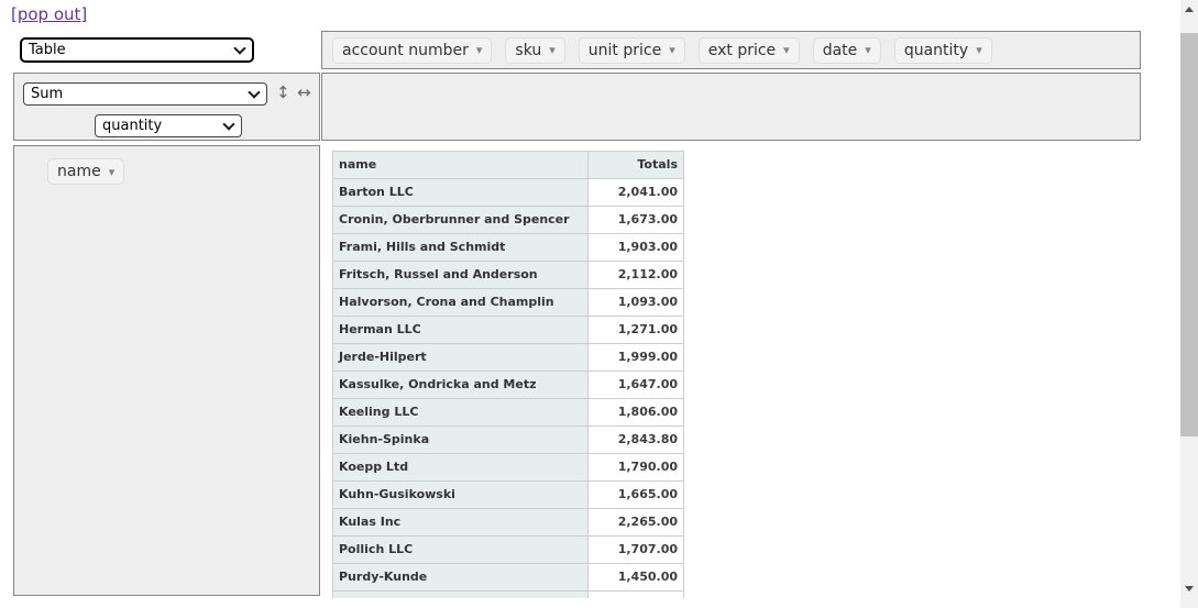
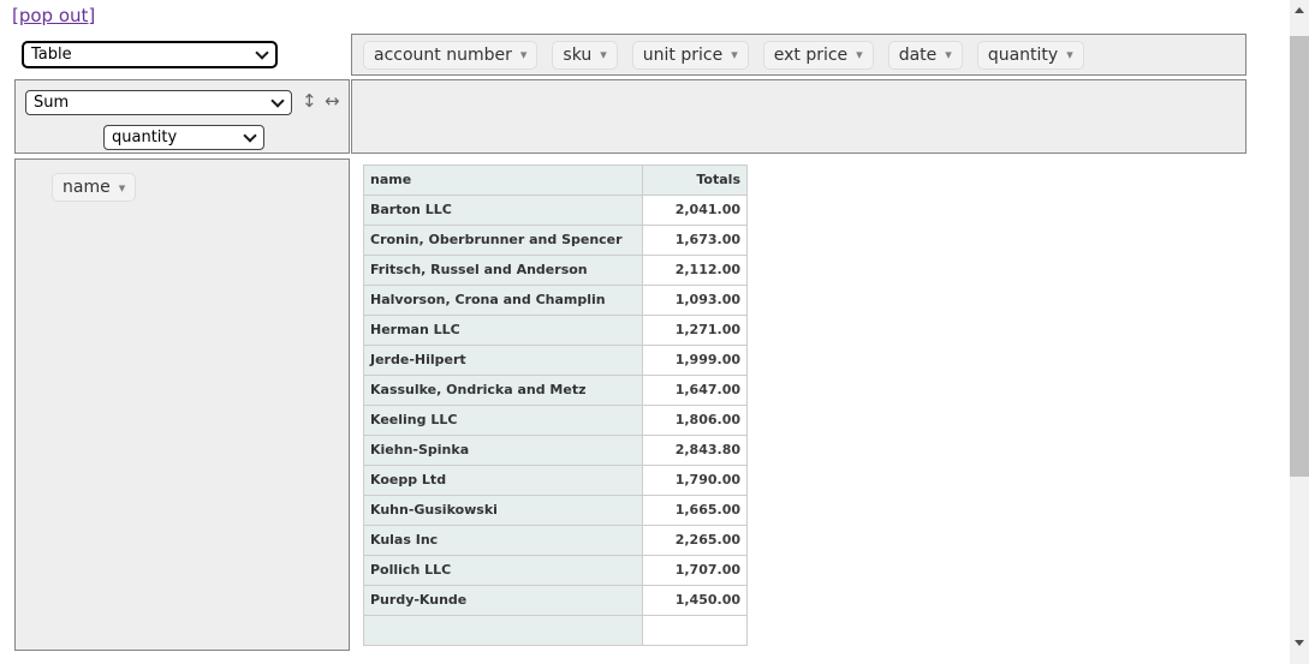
  [pop out]
  Table
  account number
  ▾
  sku
  ▾
  unit price
  ▾
  ext price
  ▾
  date
  ▾
  quantity
  ▾
  Sum
  ↕
  ↔
  quantity
  name
  ▾
  name	Totals
  Barton LLC	2,041.00
  Cronin, Oberbrunner and Spencer	1,673.00
- Frami, Hills and Schmidt	1,903.00
  Fritsch, Russel and Anderson	2,112.00
  Halvorson, Crona and Champlin	1,093.00
  Herman LLC	1,271.00
  Jerde-Hilpert	1,999.00
  Kassulke, Ondricka and Metz	1,647.00
  Keeling LLC	1,806.00
  Kiehn-Spinka	2,843.80
  Koepp Ltd	1,790.00
  Kuhn-Gusikowski	1,665.00
  Kulas Inc	2,265.00
  Pollich LLC	1,707.00
  Purdy-Kunde	1,450.00
